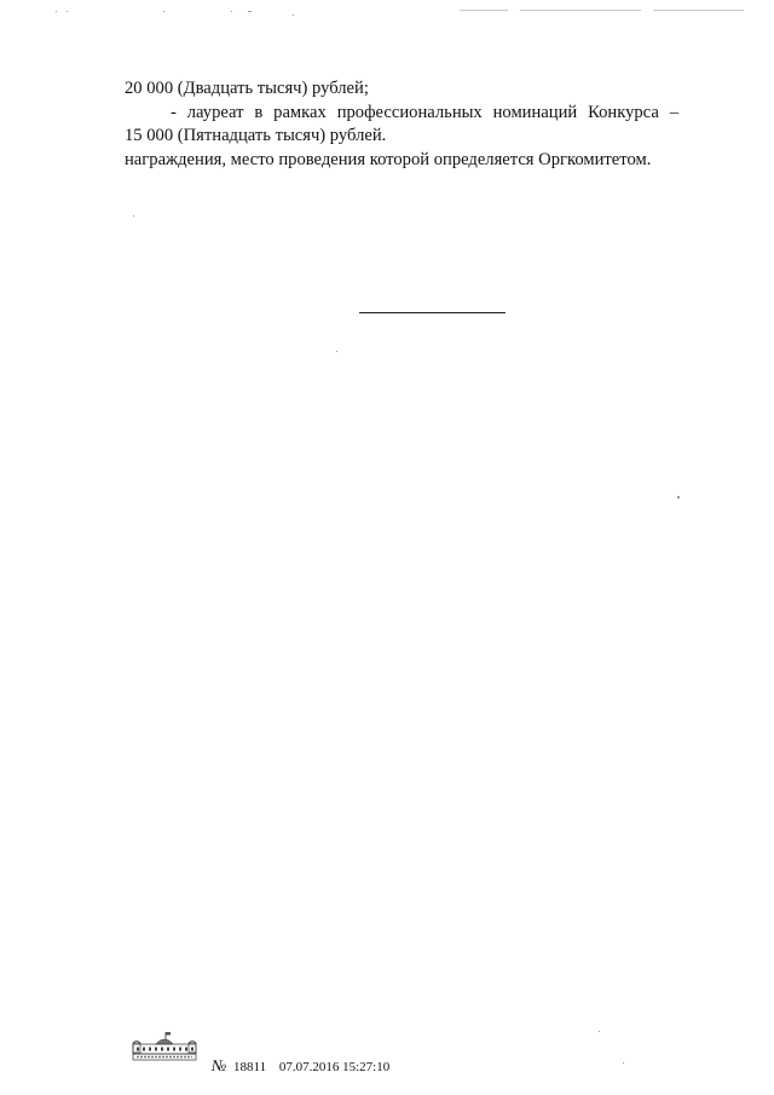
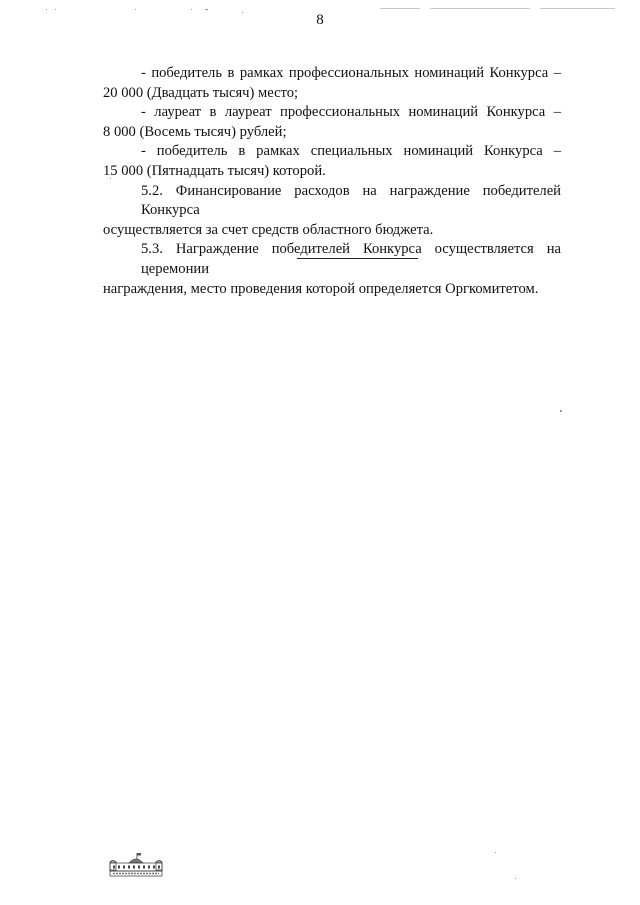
+ 8
+ - победитель в рамках профессиональных номинаций Конкурса –
- 20 000 (Двадцать тысяч) рублей;
+ 20 000 (Двадцать тысяч) место;
- - лауреат в рамках профессиональных номинаций Конкурса –
+ - лауреат в лауреат профессиональных номинаций Конкурса –
+ 8 000 (Восемь тысяч) рублей;
+ - победитель в рамках специальных номинаций Конкурса –
- 15 000 (Пятнадцать тысяч) рублей.
+ 15 000 (Пятнадцать тысяч) которой.
+ 5.2. Финансирование расходов на награждение победителей Конкурса
+ осуществляется за счет средств областного бюджета.
+ 5.3. Награждение победителей Конкурса осуществляется на церемонии
  награждения, место проведения которой определяется Оргкомитетом.
- № 18811 07.07.2016 15:27:10
